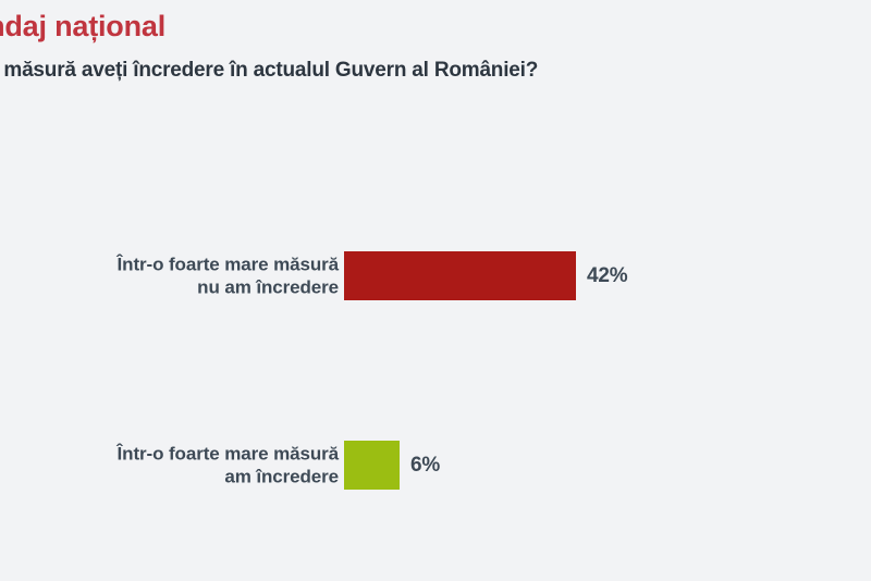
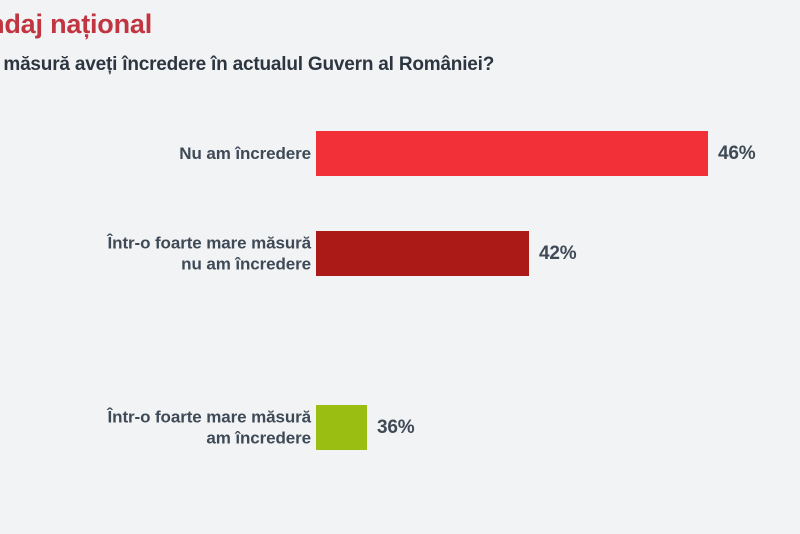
  daj național
  măsură aveți încredere în actualul Guvern al României?
+ Nu am încredere
+ 46%
  Într-o foarte mare măsură
  nu am încredere
  42%
  Într-o foarte mare măsură
  am încredere
- 6%
+ 36%
